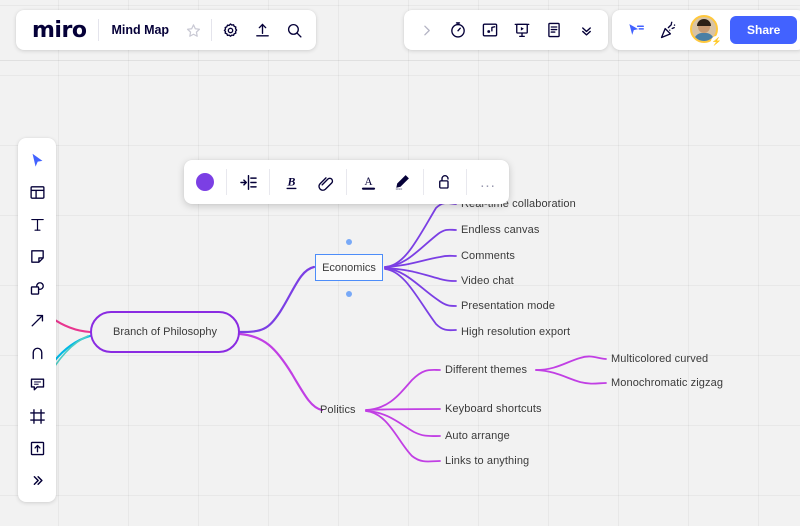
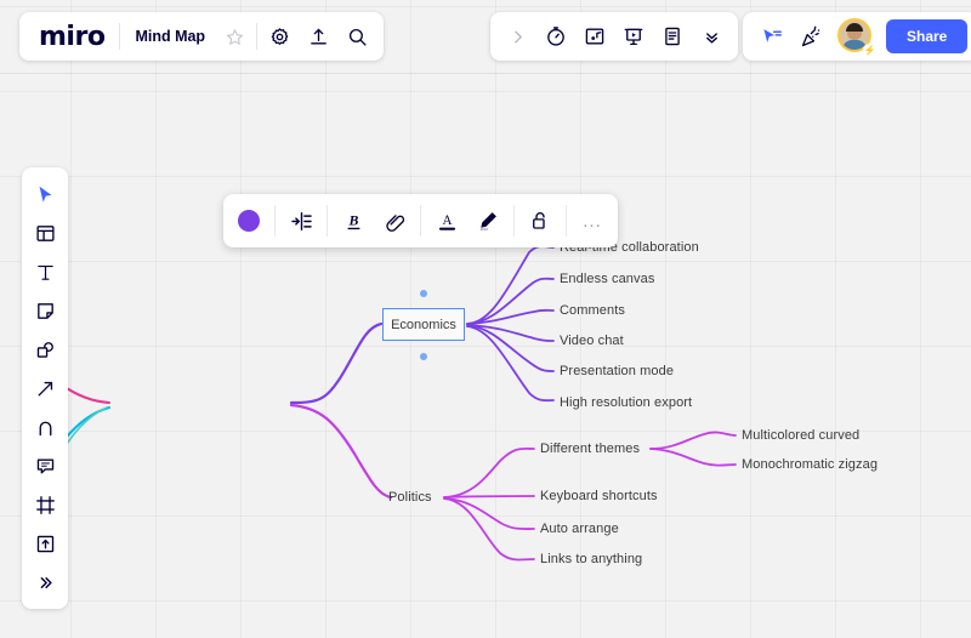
- Branch of Philosophy
  Economics
  Politics
  Real-time collaboration
  Endless canvas
  Comments
  Video chat
  Presentation mode
  High resolution export
  Different themes
  Keyboard shortcuts
  Auto arrange
  Links to anything
  Multicolored curved
  Monochromatic zigzag
  miro
  Mind Map
  ⚡
  Share
  B
  A
  ...
